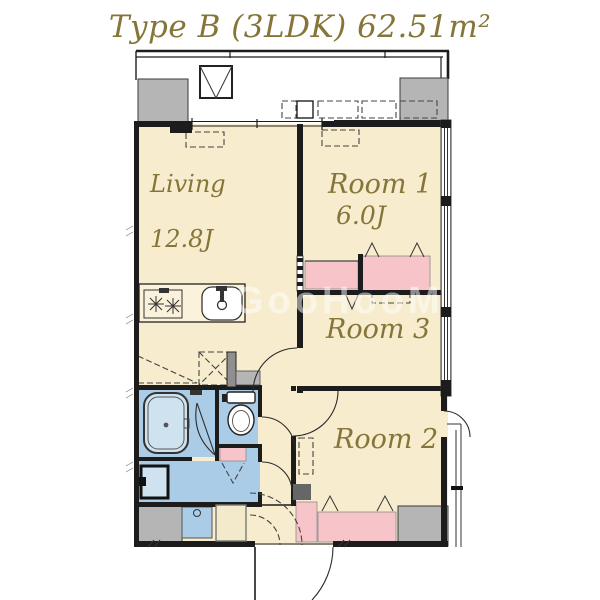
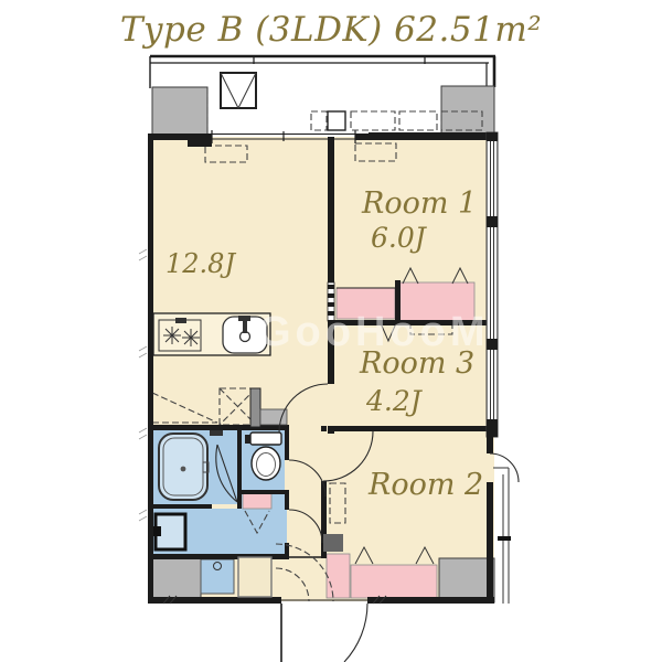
  Type B (3LDK) 62.51m²
- Living
  12.8J
  Room 1
  6.0J
  Room 3
+ 4.2J
  Room 2
  GooHooM
